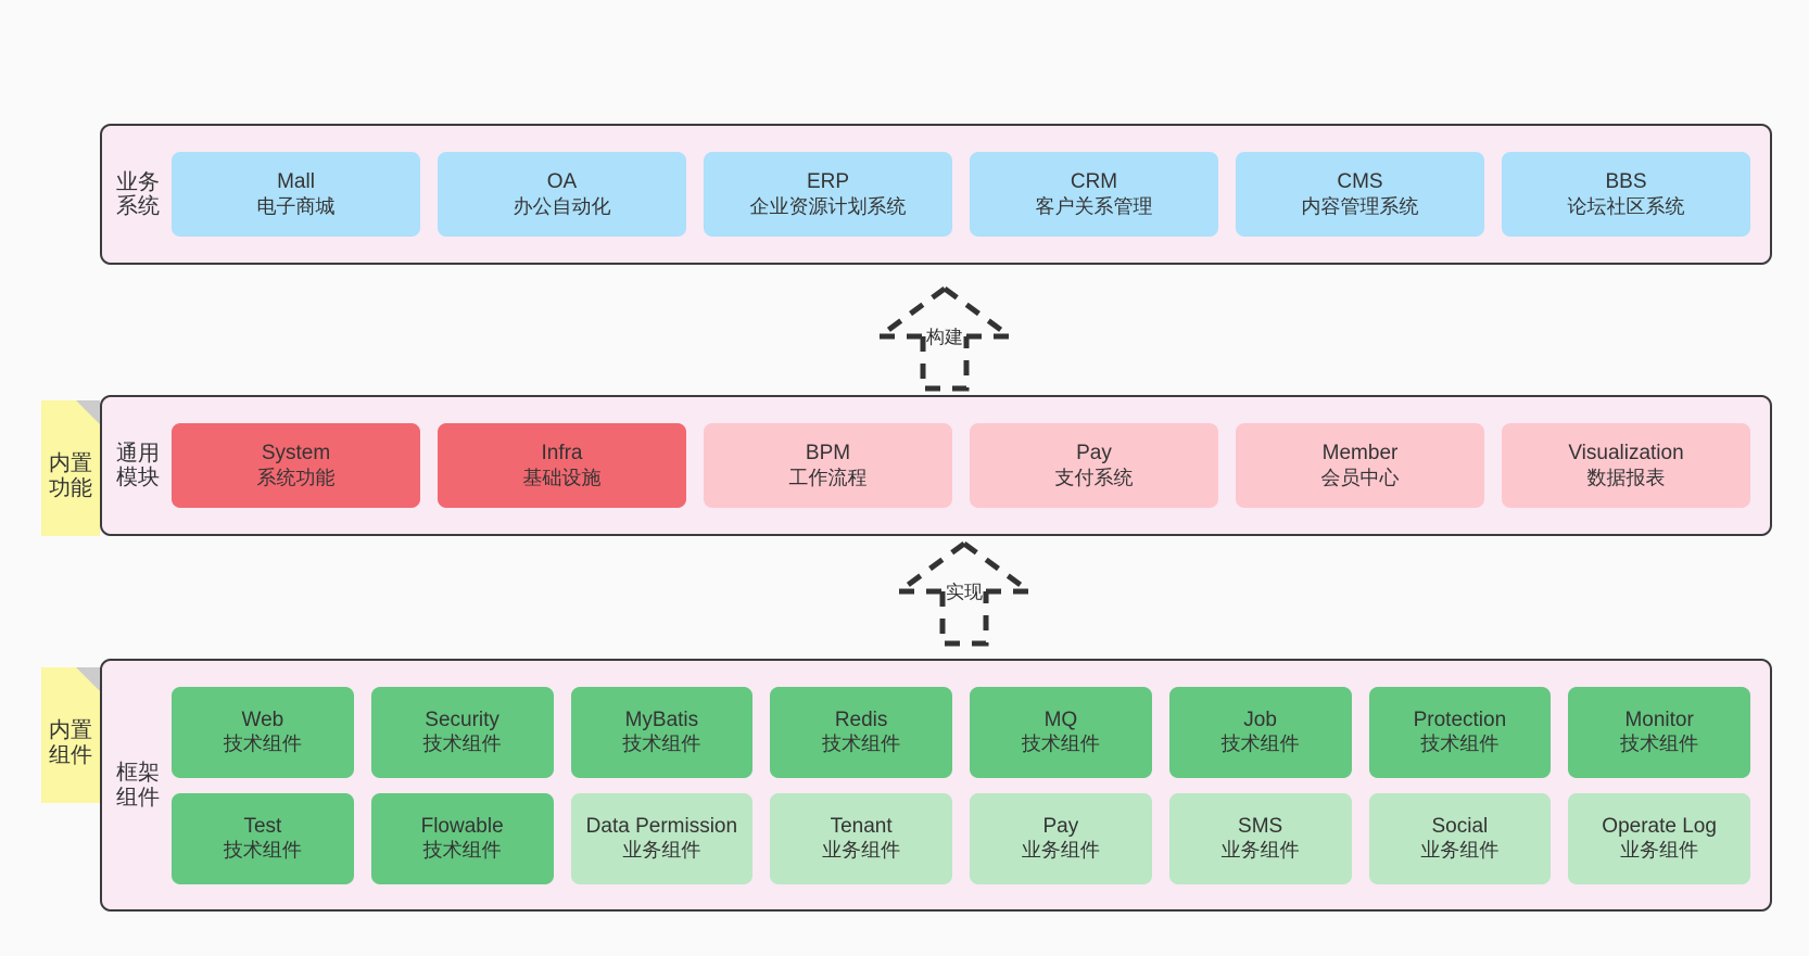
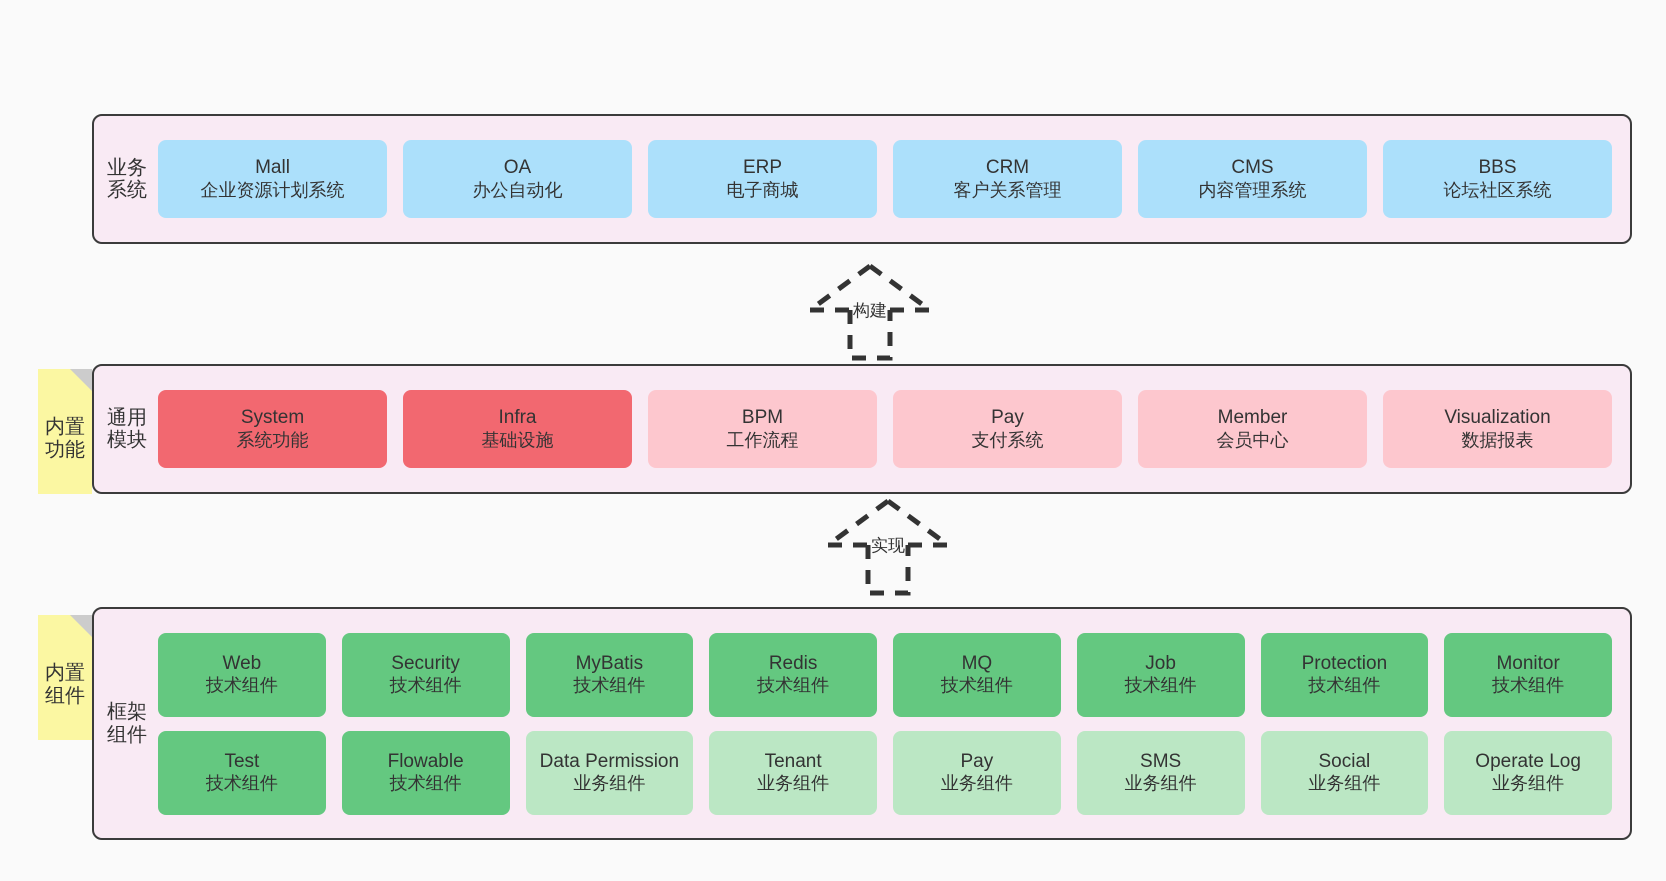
  业务系统
  Mall
- 电子商城
+ 企业资源计划系统
  OA
  办公自动化
  ERP
- 企业资源计划系统
+ 电子商城
  CRM
  客户关系管理
  CMS
  内容管理系统
  BBS
  论坛社区系统
  构建
  内置功能
  通用模块
  System
  系统功能
  Infra
  基础设施
  BPM
  工作流程
  Pay
  支付系统
  Member
  会员中心
  Visualization
  数据报表
  实现
  内置组件
  框架组件
  Web
  技术组件
  Security
  技术组件
  MyBatis
  技术组件
  Redis
  技术组件
  MQ
  技术组件
  Job
  技术组件
  Protection
  技术组件
  Monitor
  技术组件
  Test
  技术组件
  Flowable
  技术组件
  Data Permission
  业务组件
  Tenant
  业务组件
  Pay
  业务组件
  SMS
  业务组件
  Social
  业务组件
  Operate Log
  业务组件
